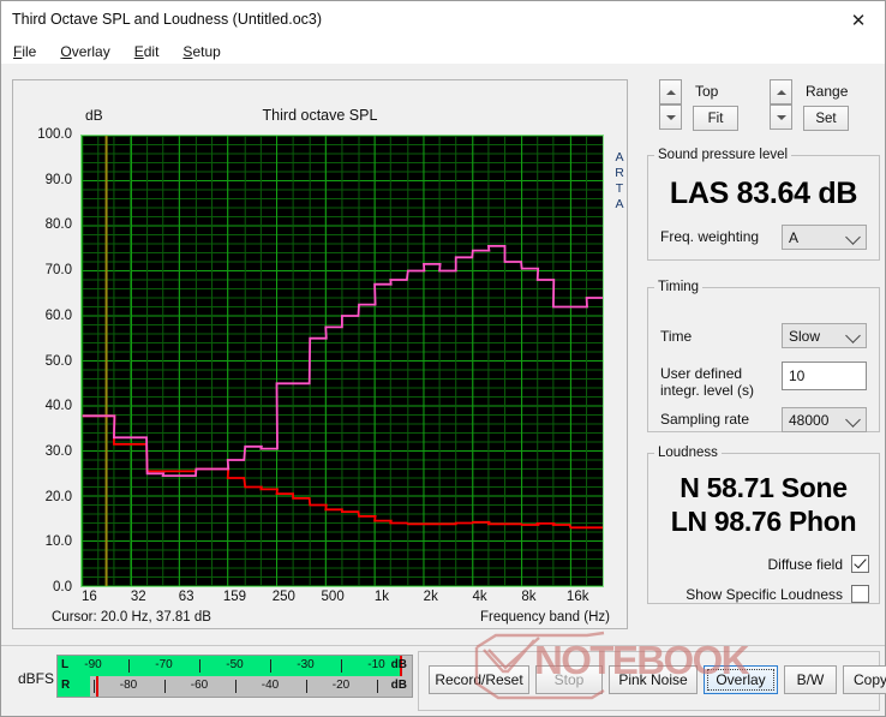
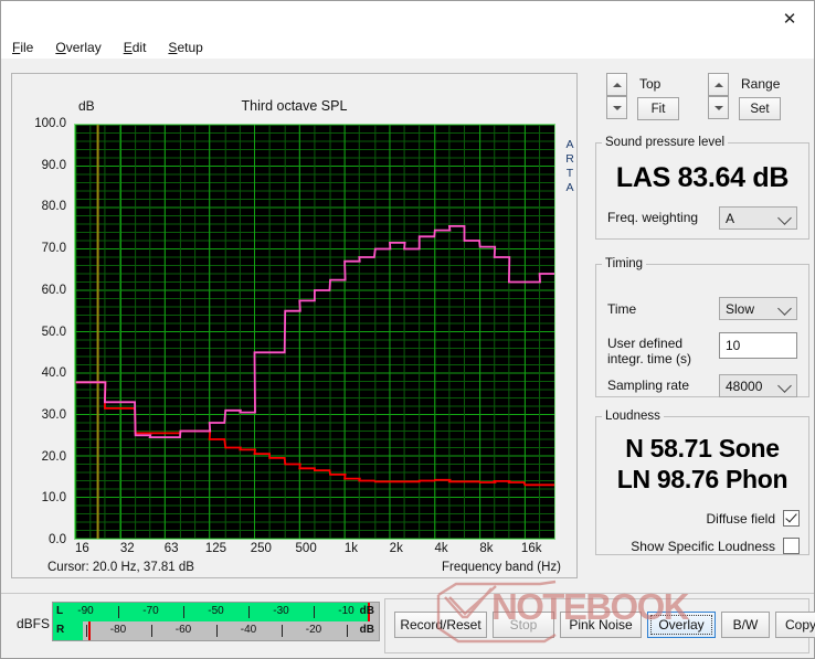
- Third Octave SPL and Loudness (Untitled.oc3)
  ✕
  File
  Overlay
  Edit
  Setup
  dB
  Third octave SPL
  A
  R
  T
  A
  0.0
  10.0
  20.0
  30.0
  40.0
  50.0
  60.0
  70.0
  80.0
  90.0
  100.0
  16
  32
  63
- 159
+ 125
  250
  500
  1k
  2k
  4k
  8k
  16k
  Cursor: 20.0 Hz, 37.81 dB
  Frequency band (Hz)
  Top
  Fit
  Range
  Set
  Sound pressure level
  LAS 83.64 dB
  Freq. weighting
  A
  Timing
  Time
  Slow
- User defined integr. level (s)
+ User defined integr. time (s)
  10
  Sampling rate
  48000
  Loudness
  N 58.71 Sone
  LN 98.76 Phon
  Diffuse field
  Show Specific Loudness
  dBFS
  L
  dB
  -90
  -70
  -50
  -30
  -10
  R
  dB
  -80
  -60
  -40
  -20
  Record/Reset
  Stop
  Pink Noise
  Overlay
  B/W
  Copy
  NOTEBOOK
